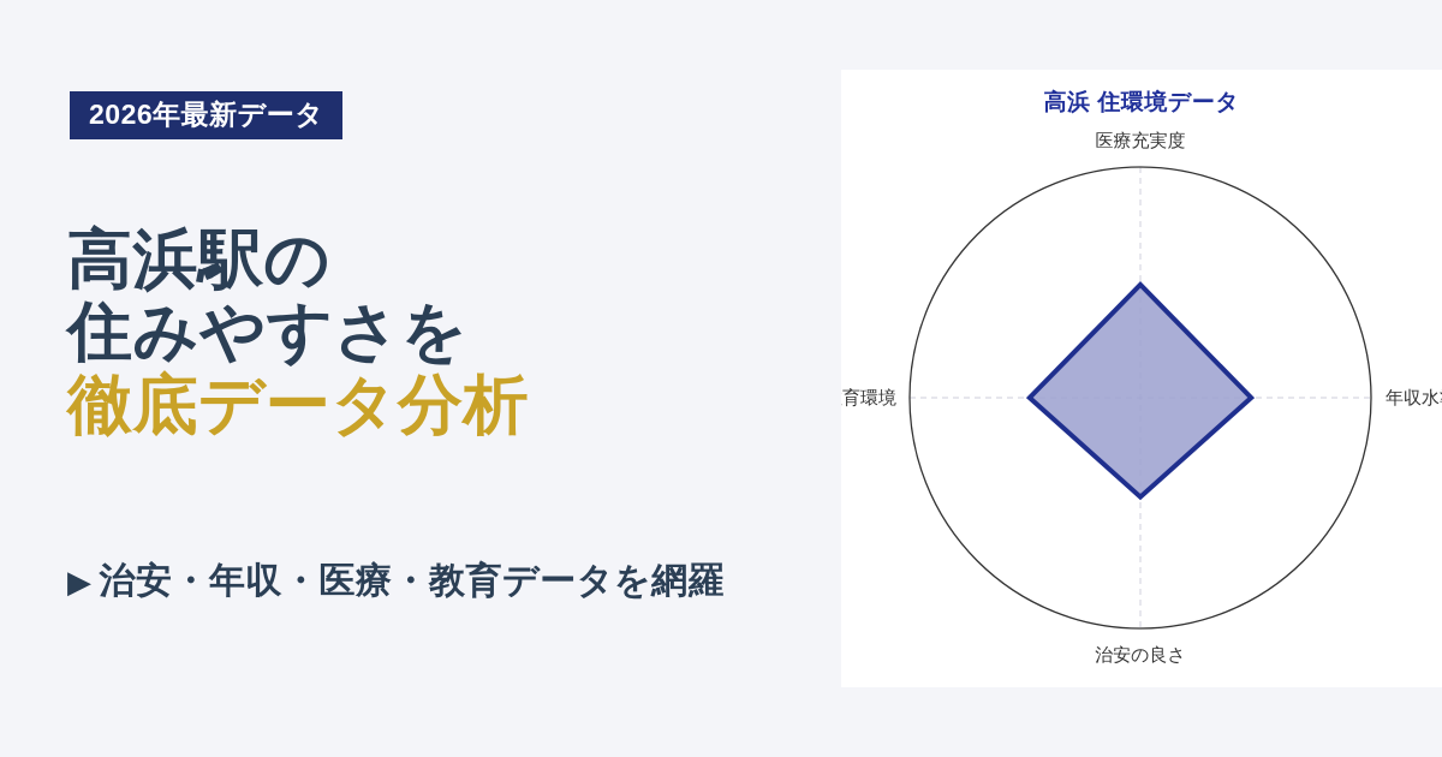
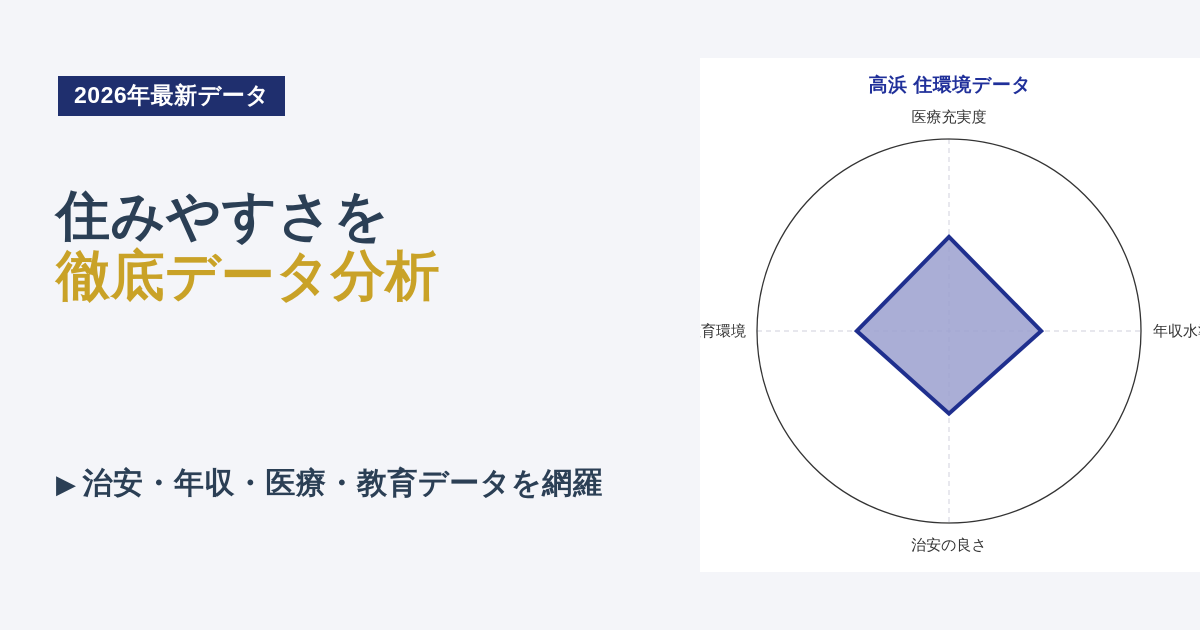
  2026年最新データ
- 高浜駅の
  住みやすさを
  徹底データ分析
  ▶
  治安・年収・医療・教育データを網羅
  高浜 住環境データ
  医療充実度
  年収水
  治安の良さ
  育環境
